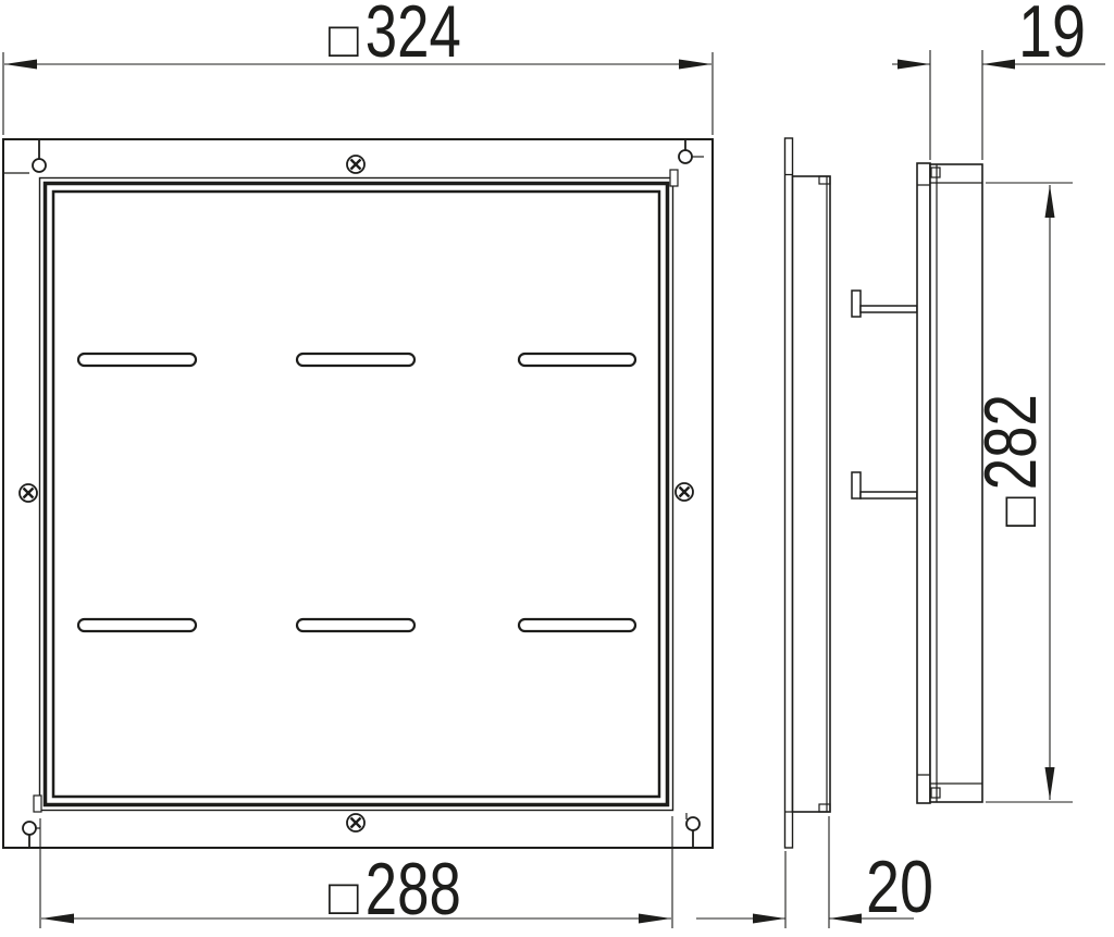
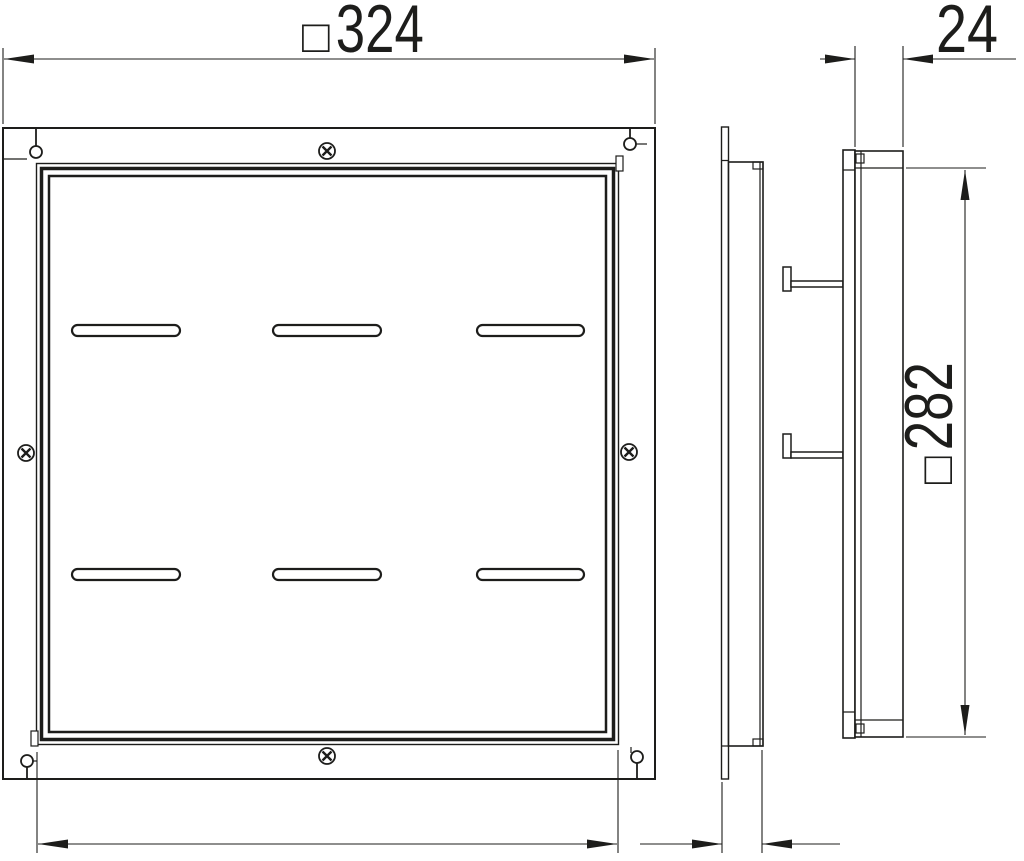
  □324
- 19
+ 24
- □288
- 20
